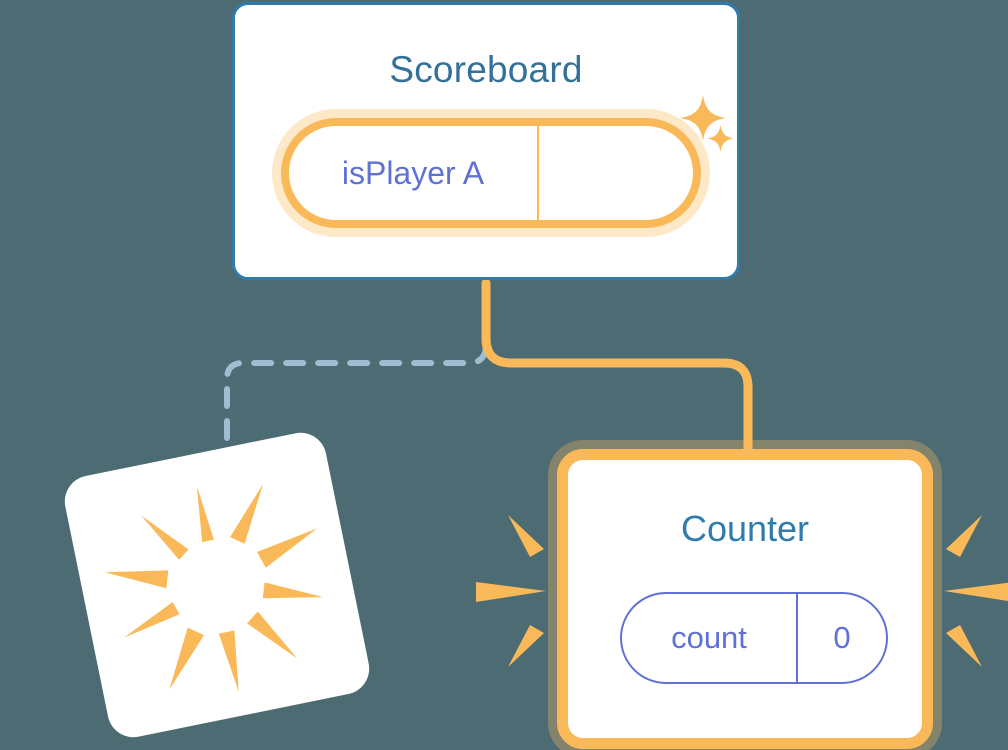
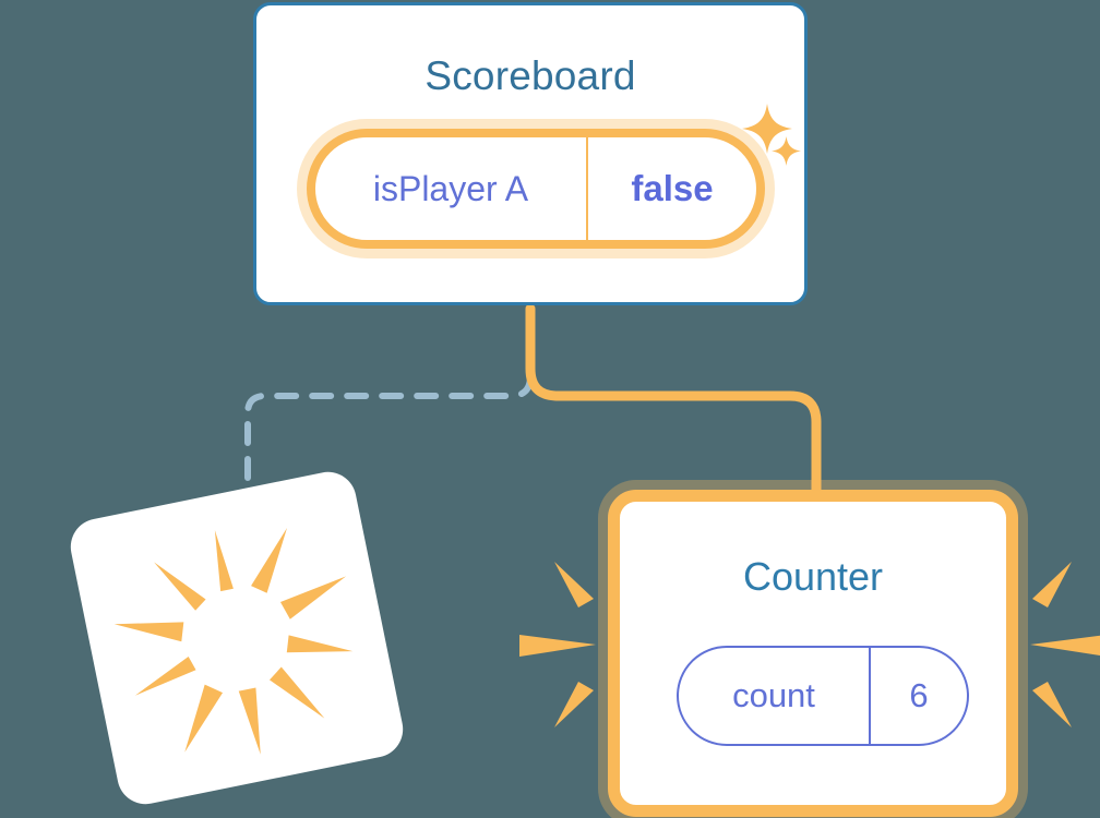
  Scoreboard
  isPlayer A
+ false
  Counter
  count
- 0
+ 6
